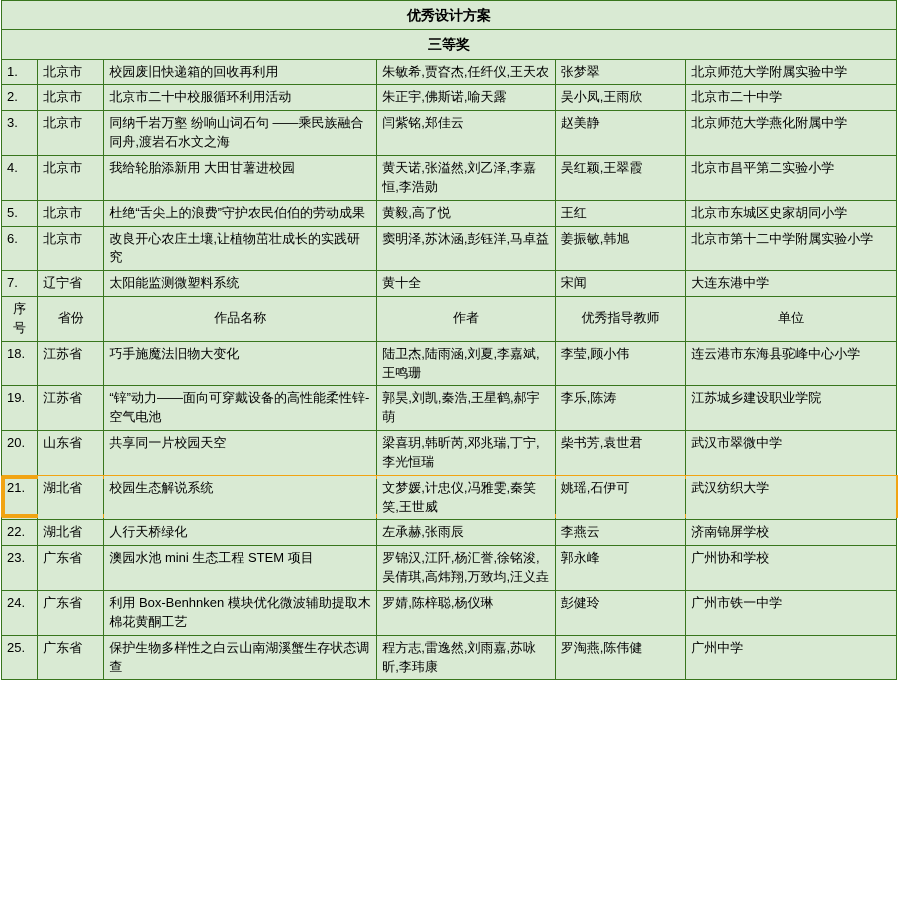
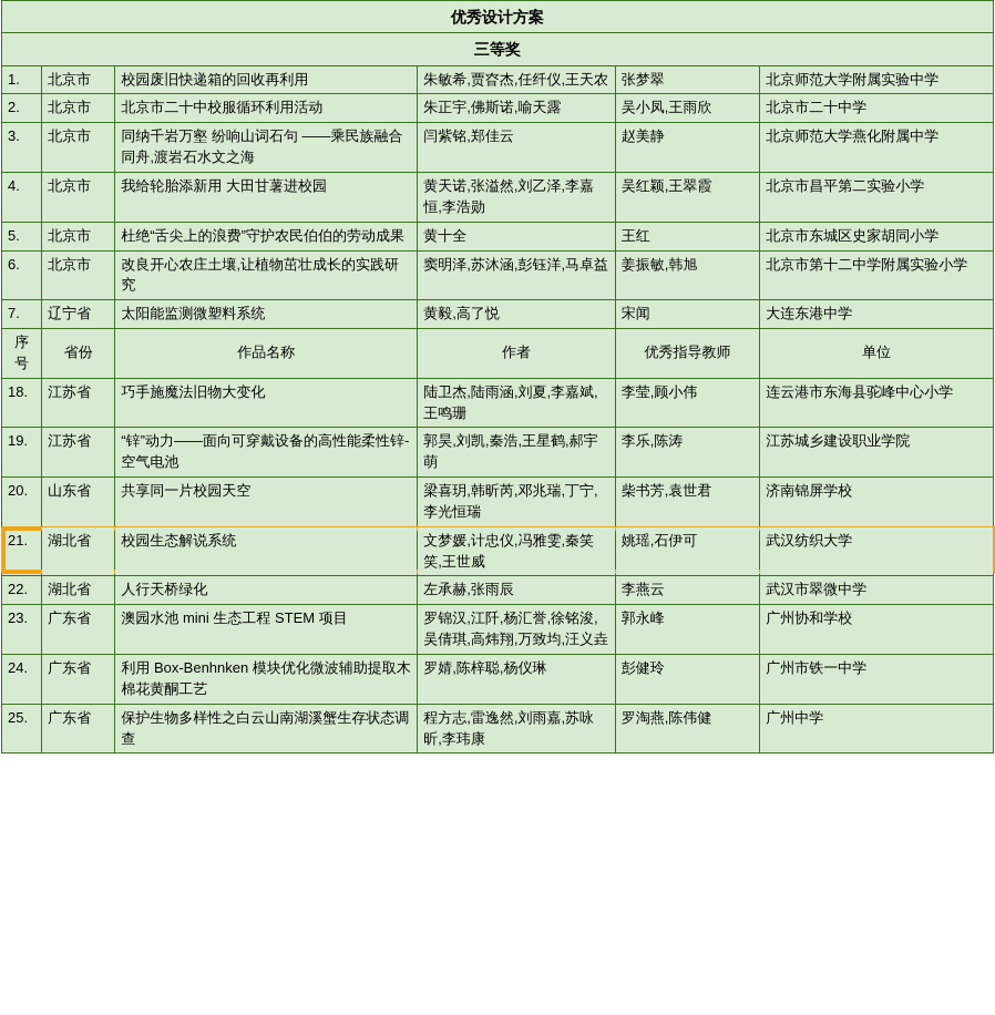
  优秀设计方案
  三等奖
  1.	北京市	校园废旧快递箱的回收再利用	朱敏希,贾昚杰,任纤仪,王天农	张梦翠	北京师范大学附属实验中学
  2.	北京市	北京市二十中校服循环利用活动	朱正宇,佛斯诺,喻天露	吴小凤,王雨欣	北京市二十中学
  3.	北京市	同纳千岩万壑 纷响山词石句 ——乘民族融合同舟,渡岩石水文之海	闫紫铭,郑佳云	赵美静	北京师范大学燕化附属中学
  4.	北京市	我给轮胎添新用 大田甘薯进校园	黄天诺,张溢然,刘乙泽,李嘉恒,李浩勋	吴红颖,王翠霞	北京市昌平第二实验小学
- 5.	北京市	杜绝“舌尖上的浪费”守护农民伯伯的劳动成果	黄毅,高了悦	王红	北京市东城区史家胡同小学
+ 5.	北京市	杜绝“舌尖上的浪费”守护农民伯伯的劳动成果	黄十全	王红	北京市东城区史家胡同小学
  6.	北京市	改良开心农庄土壤,让植物茁壮成长的实践研究	窦明泽,苏沐涵,彭钰洋,马卓益	姜振敏,韩旭	北京市第十二中学附属实验小学
- 7.	辽宁省	太阳能监测微塑料系统	黄十全	宋闻	大连东港中学
+ 7.	辽宁省	太阳能监测微塑料系统	黄毅,高了悦	宋闻	大连东港中学
  序号	省份	作品名称	作者	优秀指导教师	单位
  18.	江苏省	巧手施魔法旧物大变化	陆卫杰,陆雨涵,刘夏,李嘉斌,王鸣珊	李莹,顾小伟	连云港市东海县驼峰中心小学
  19.	江苏省	“锌”动力——面向可穿戴设备的高性能柔性锌-空气电池	郭昊,刘凯,秦浩,王星鹤,郝宇萌	李乐,陈涛	江苏城乡建设职业学院
- 20.	山东省	共享同一片校园天空	梁喜玥,韩昕芮,邓兆瑞,丁宁,李光恒瑞	柴书芳,袁世君	武汉市翠微中学
+ 20.	山东省	共享同一片校园天空	梁喜玥,韩昕芮,邓兆瑞,丁宁,李光恒瑞	柴书芳,袁世君	济南锦屏学校
  21.	湖北省	校园生态解说系统	文梦媛,计忠仪,冯雅雯,秦笑笑,王世威	姚瑶,石伊可	武汉纺织大学
- 22.	湖北省	人行天桥绿化	左承赫,张雨辰	李燕云	济南锦屏学校
+ 22.	湖北省	人行天桥绿化	左承赫,张雨辰	李燕云	武汉市翠微中学
  23.	广东省	澳园水池 mini 生态工程 STEM 项目	罗锦汉,江阡,杨汇誉,徐铭浚,吴倩琪,高炜翔,万致均,汪义垚	郭永峰	广州协和学校
  24.	广东省	利用 Box-Benhnken 模块优化微波辅助提取木棉花黄酮工艺	罗婧,陈梓聪,杨仪琳	彭健玲	广州市铁一中学
  25.	广东省	保护生物多样性之白云山南湖溪蟹生存状态调查	程方志,雷逸然,刘雨嘉,苏咏昕,李玮康	罗淘燕,陈伟健	广州中学
